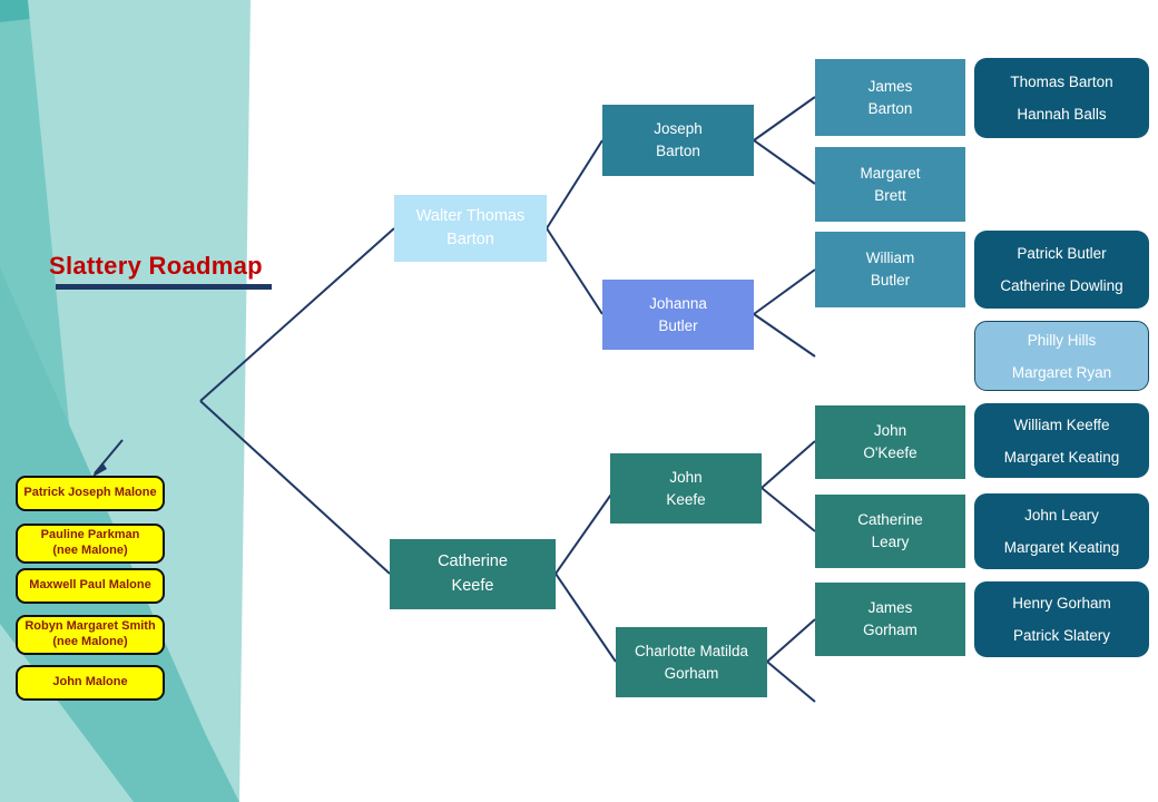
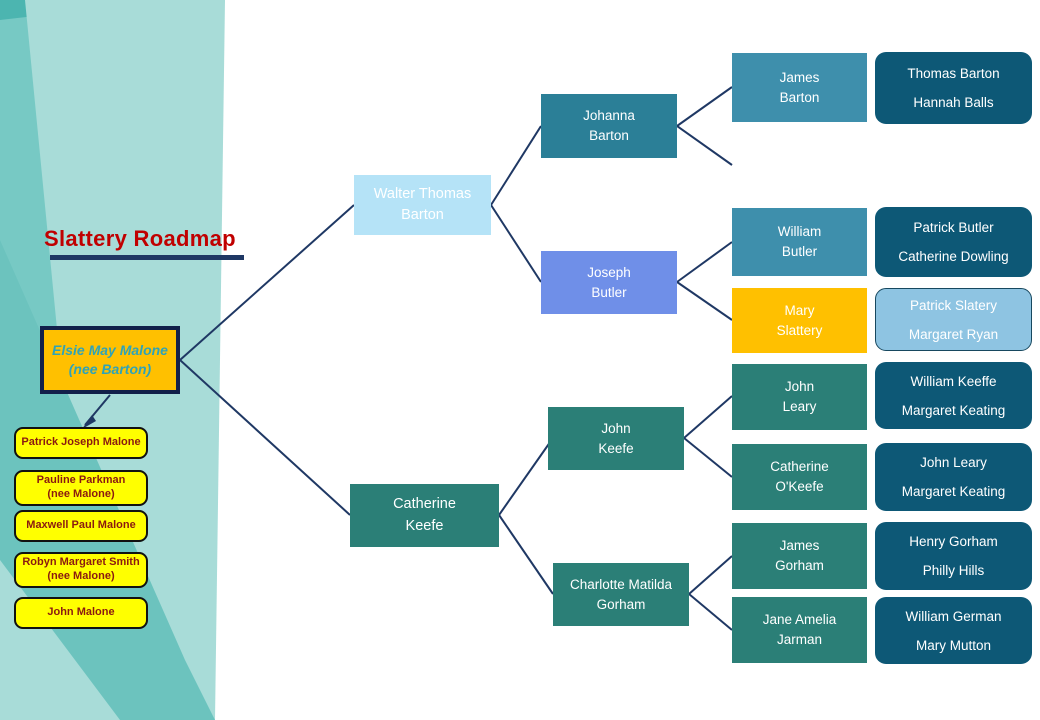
  Slattery Roadmap
+ Elsie May Malone
+ (nee Barton)
  Patrick Joseph Malone
  Pauline Parkman
  (nee Malone)
  Maxwell Paul Malone
  Robyn Margaret Smith
  (nee Malone)
  John Malone
  Walter Thomas
  Barton
  Catherine
  Keefe
- Joseph
+ Johanna
  Barton
- Johanna
+ Joseph
  Butler
  John
  Keefe
  Charlotte Matilda
  Gorham
  James
  Barton
- Margaret
- Brett
  William
  Butler
+ Mary
+ Slattery
  John
- O'Keefe
+ Leary
  Catherine
- Leary
+ O'Keefe
  James
  Gorham
+ Jane Amelia
+ Jarman
  Thomas Barton
  Hannah Balls
  Patrick Butler
  Catherine Dowling
- Philly Hills
+ Patrick Slatery
  Margaret Ryan
  William Keeffe
  Margaret Keating
  John Leary
  Margaret Keating
  Henry Gorham
- Patrick Slatery
+ Philly Hills
+ William German
+ Mary Mutton
